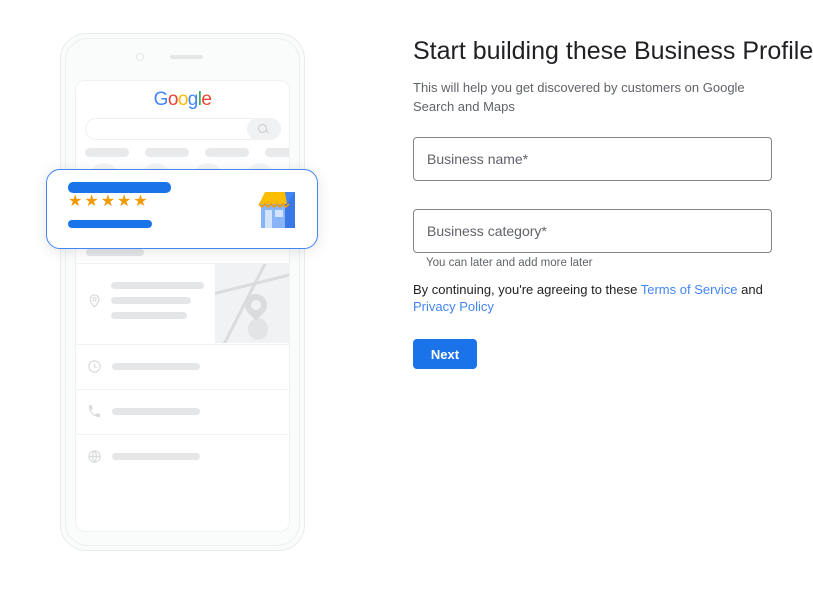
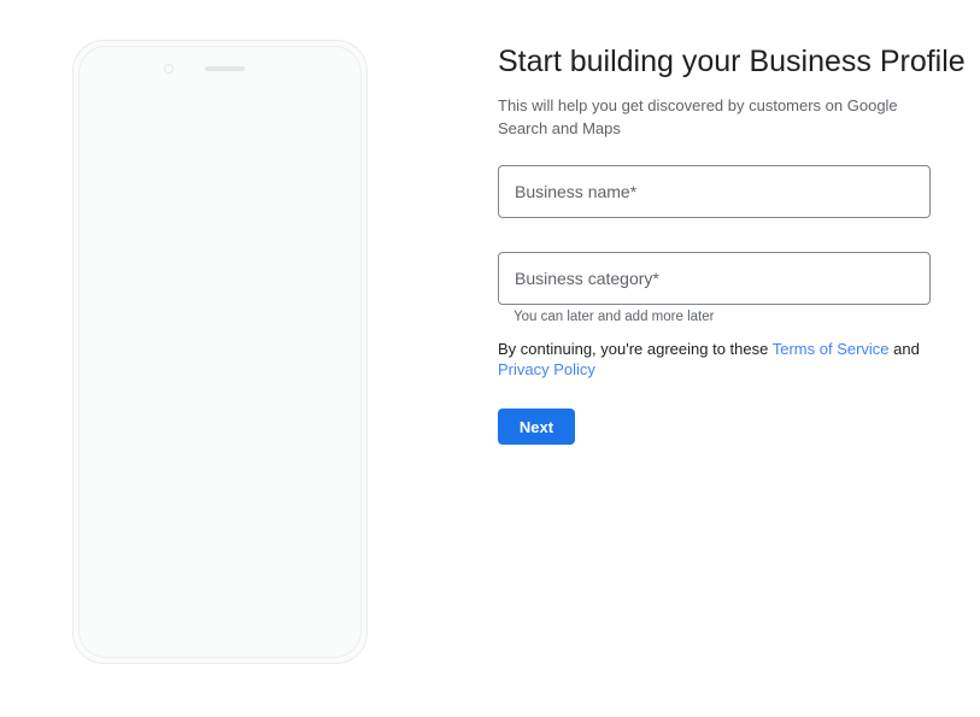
- Google
- ★★★★★
- Start building these Business Profile
+ Start building your Business Profile
  This will help you get discovered by customers on Google Search and Maps
  Business name*
  Business category*
  You can later and add more later
  By continuing, you're agreeing to these Terms of Service and Privacy Policy
  Next
